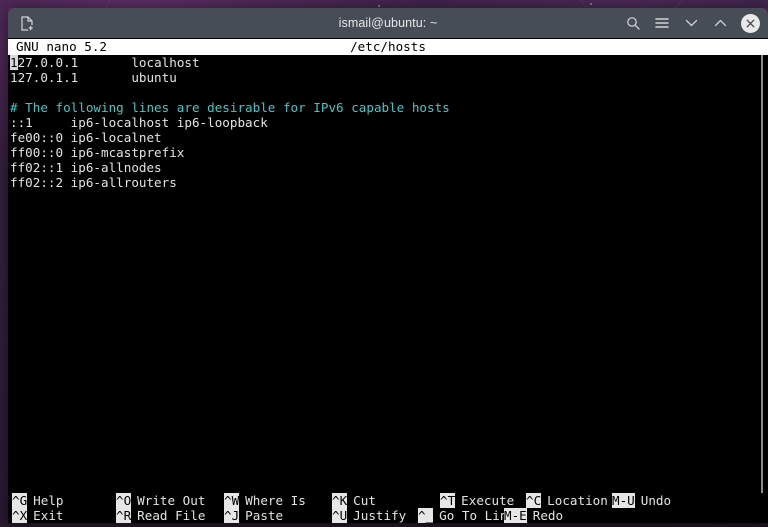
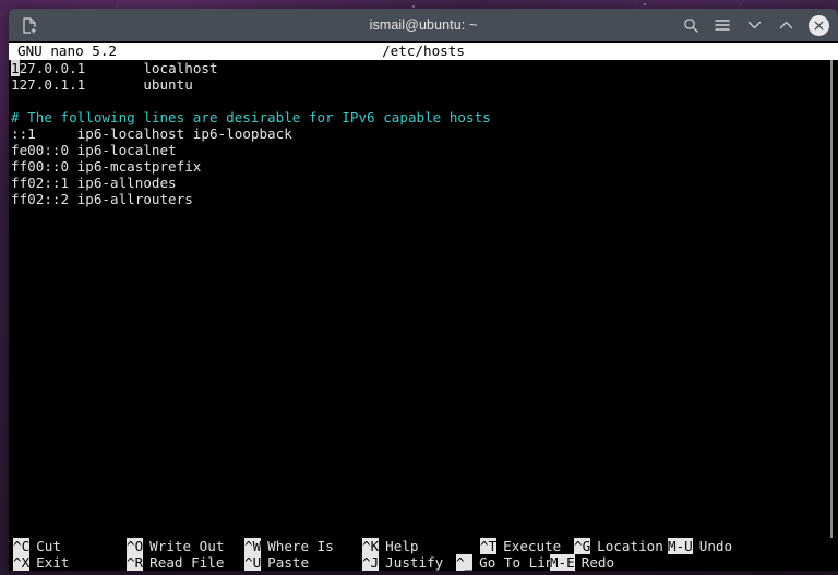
  ismail@ubuntu: ~
  GNU nano 5.2
  /etc/hosts
  127.0.0.1 localhost
  127.0.1.1 ubuntu
  # The following lines are desirable for IPv6 capable hosts
  ::1 ip6-localhost ip6-loopback
  fe00::0 ip6-localnet
  ff00::0 ip6-mcastprefix
  ff02::1 ip6-allnodes
  ff02::2 ip6-allrouters
- ^G
+ ^C
- Help
+ Cut
  ^O
  Write Out
  ^W
  Where Is
  ^K
- Cut
+ Help
  ^T
  Execute
- ^C
+ ^G
  Location
  M-U
  Undo
  ^X
  Exit
  ^R
  Read File
- ^J
+ ^U
  Paste
- ^U
+ ^J
  Justify
  ^_
  Go To Li
  M-E
  Redo
